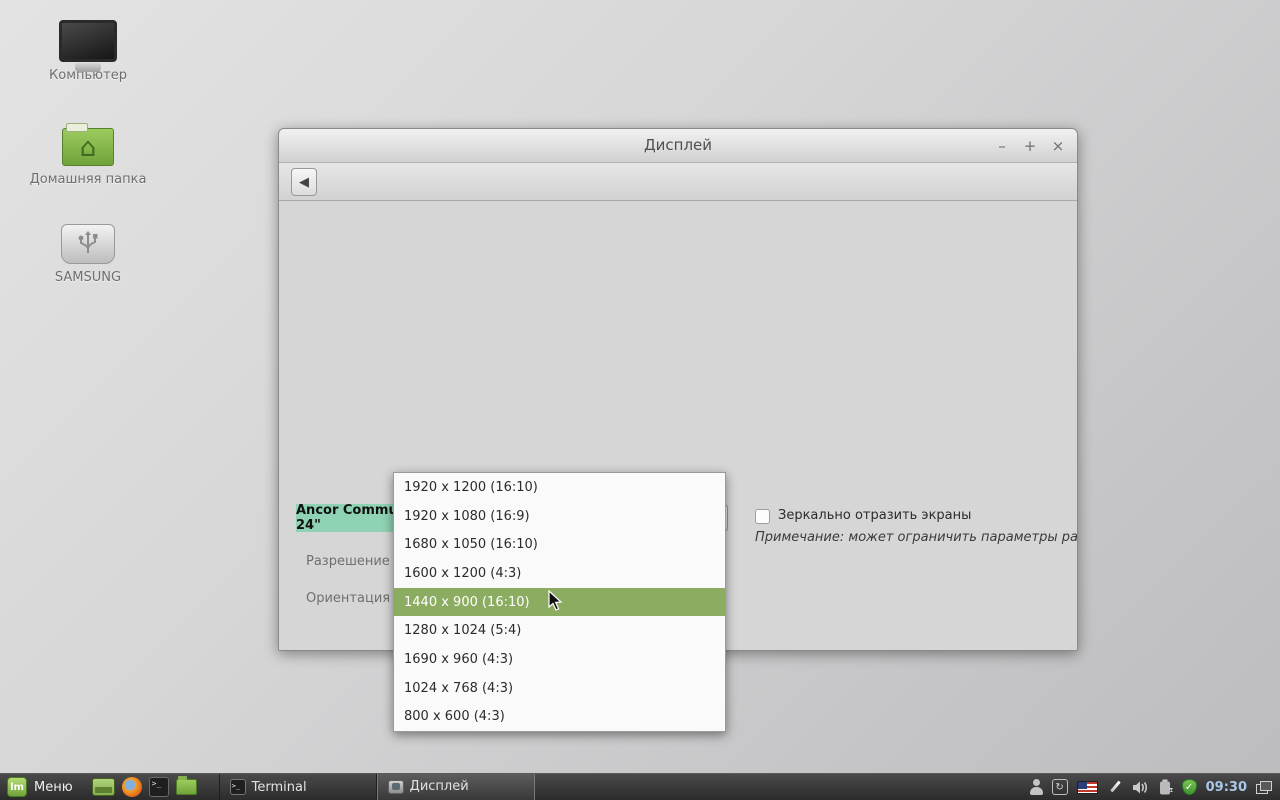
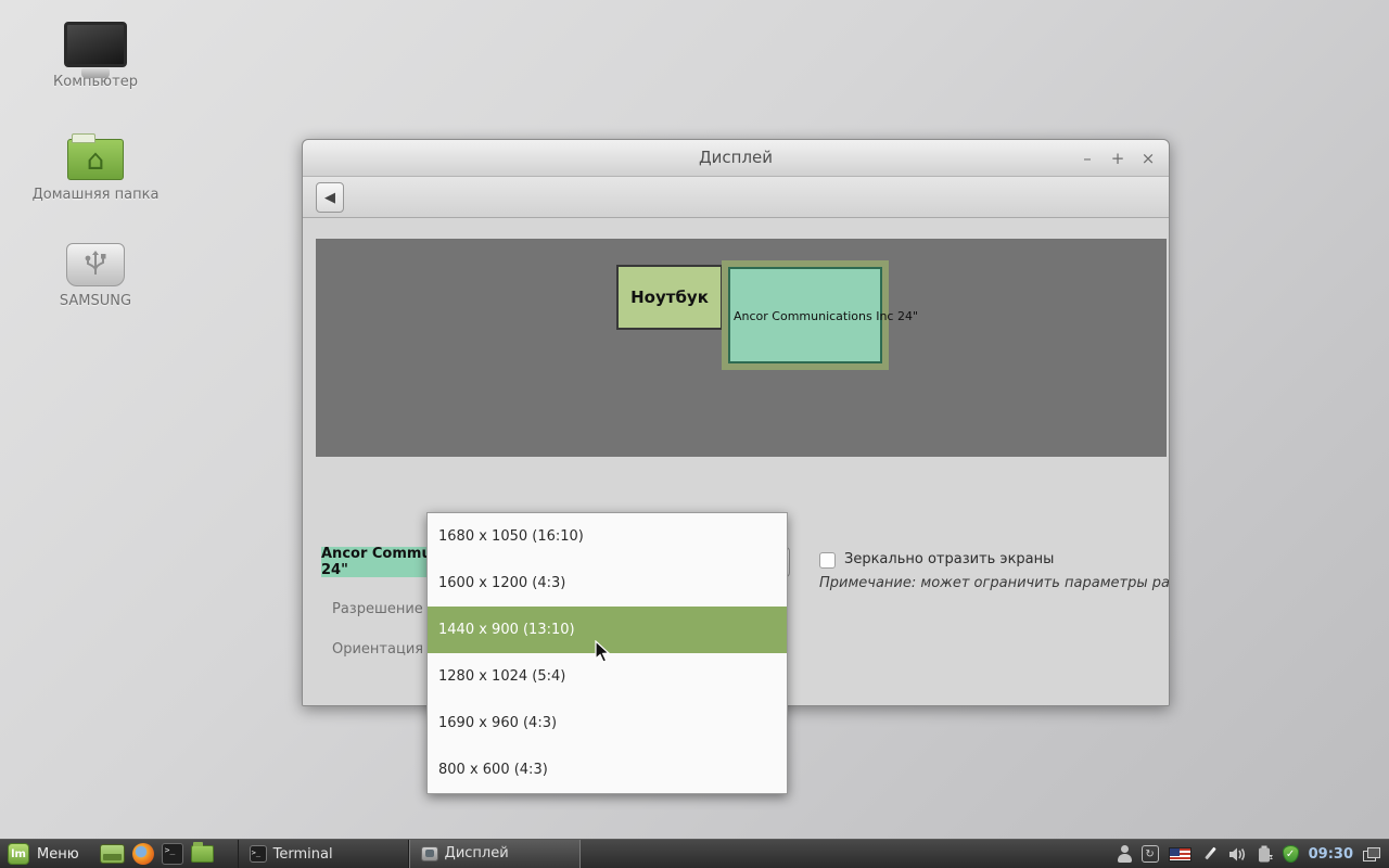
  Компьютер
  ⌂
  Домашняя папка
  SAMSUNG
  Дисплей
  –
  +
  ×
  ◀
+ Ноутбук
+ Ancor Communications Inc 24"
  Зеркально отразить экраны
  Примечание: может ограничить параметры ра
  Разрешение
  Ориентация
- 1920 x 1200 (16:10)
- 1920 x 1080 (16:9)
  1680 x 1050 (16:10)
  1600 x 1200 (4:3)
- 1440 x 900 (16:10)
+ 1440 x 900 (13:10)
  1280 x 1024 (5:4)
  1690 x 960 (4:3)
- 1024 x 768 (4:3)
  800 x 600 (4:3)
  lm
  Меню
  Terminal
  Дисплей
  ↻
  ✓
  09:30
